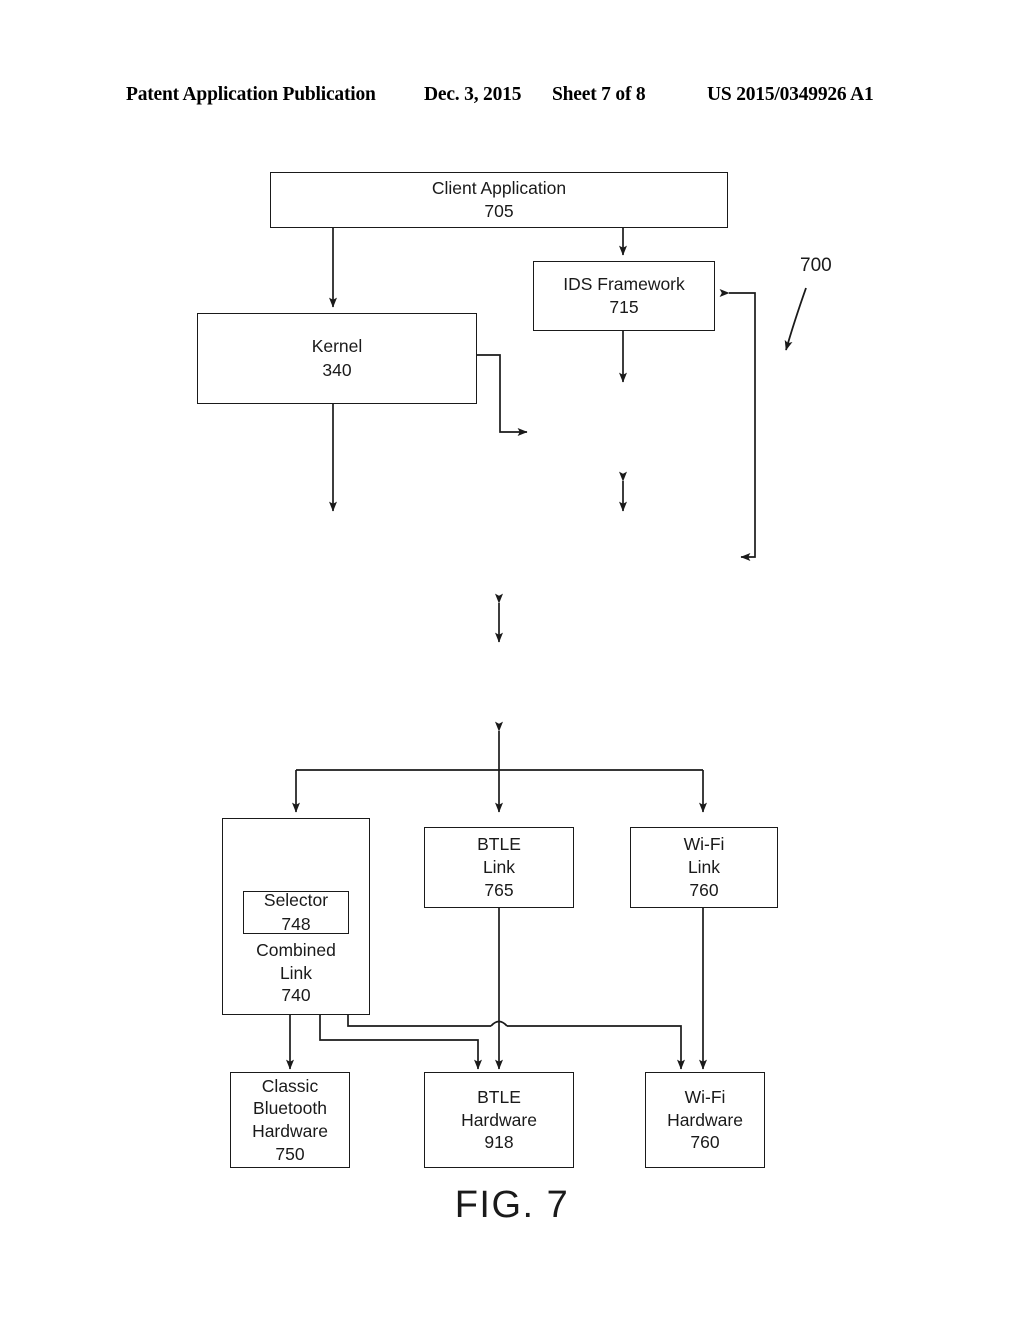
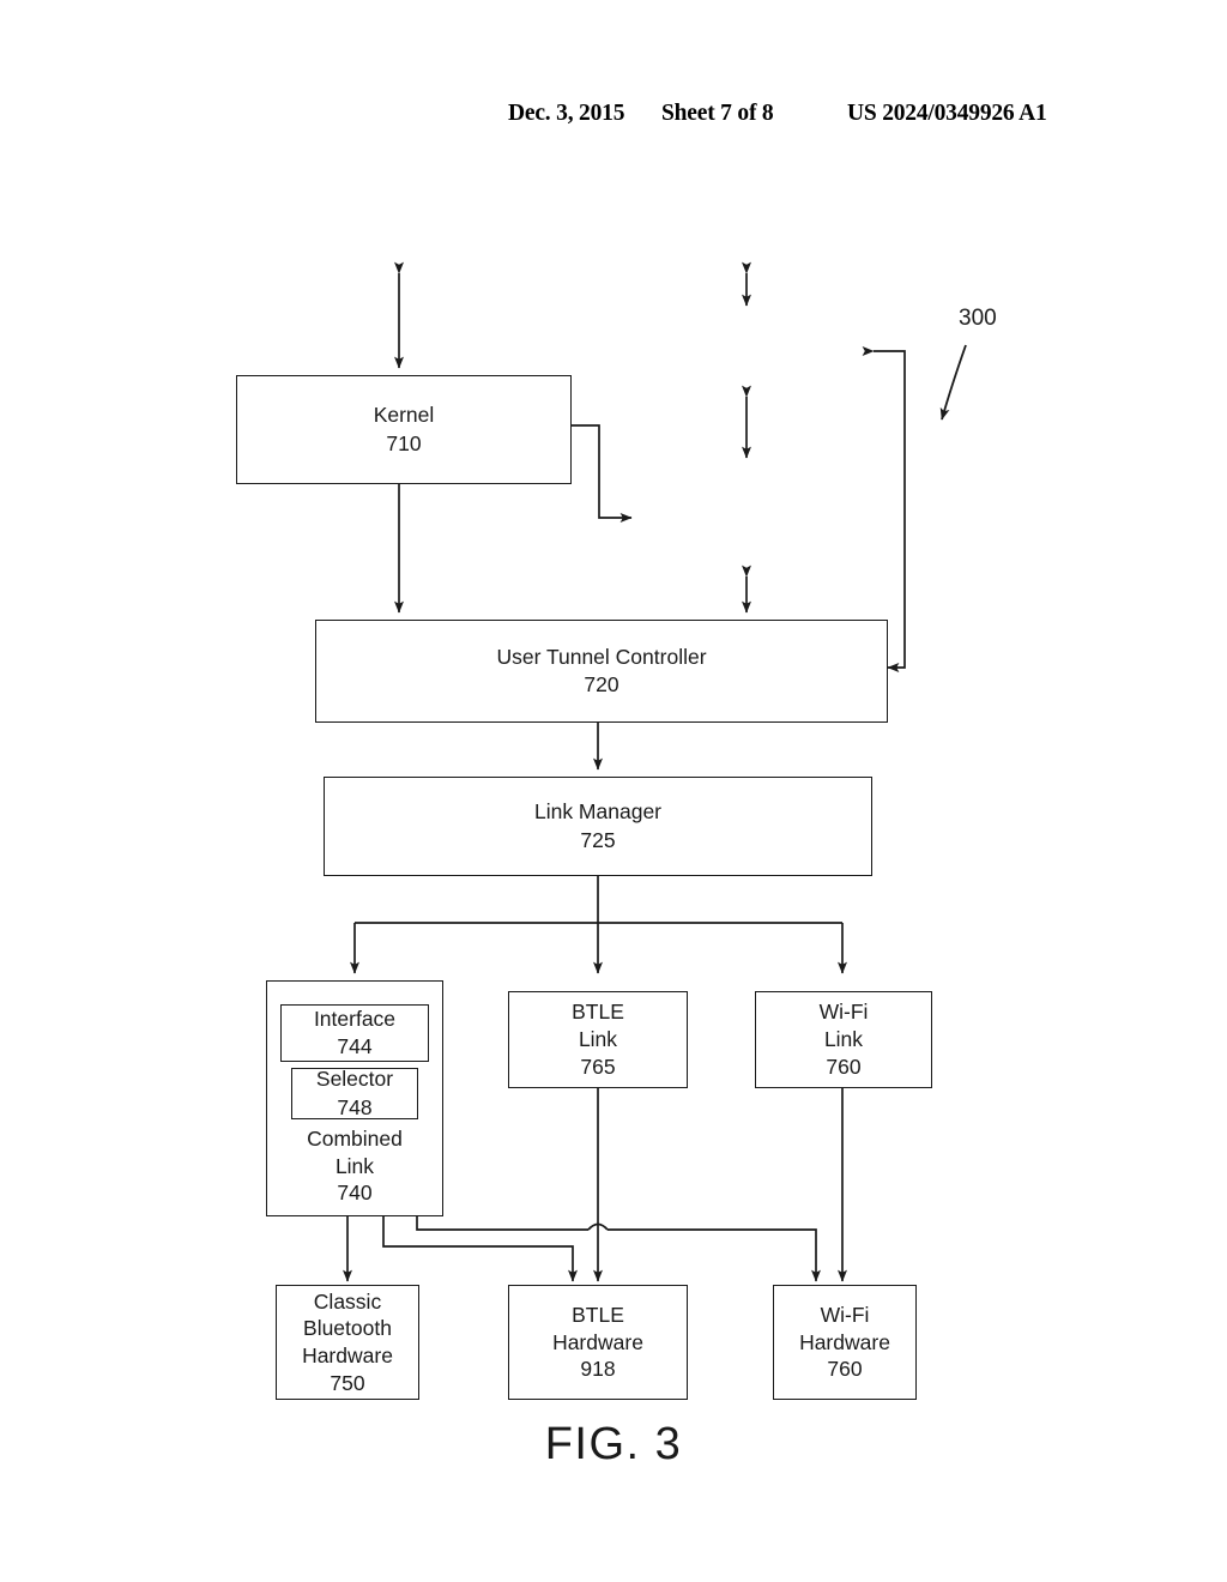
- Patent Application Publication
  Dec. 3, 2015
  Sheet 7 of 8
- US 2015/0349926 A1
+ US 2024/0349926 A1
- 700
+ 300
- Client Application
- 705
- IDS Framework
- 715
  Kernel
- 340
+ 710
+ User Tunnel Controller
+ 720
+ Link Manager
+ 725
  Combined
  Link
  740
+ Interface
+ 744
  Selector
  748
  BTLE
  Link
  765
  Wi-Fi
  Link
  760
  Classic
  Bluetooth
  Hardware
  750
  BTLE
  Hardware
  918
  Wi-Fi
  Hardware
  760
- FIG. 7
+ FIG. 3
